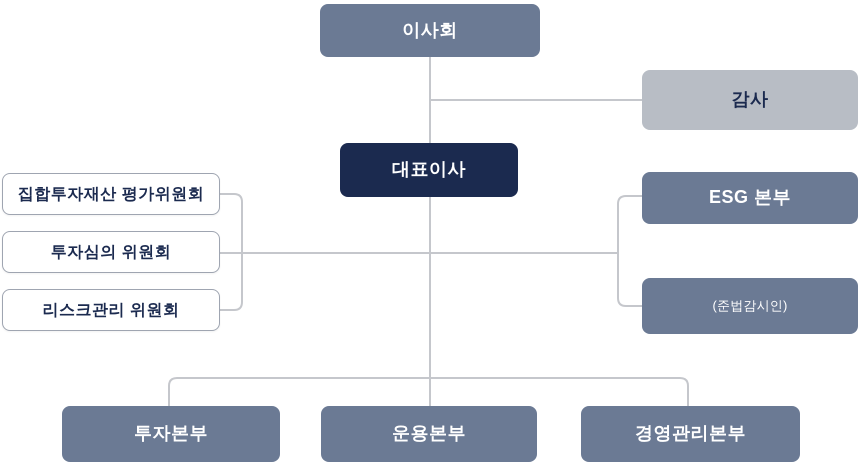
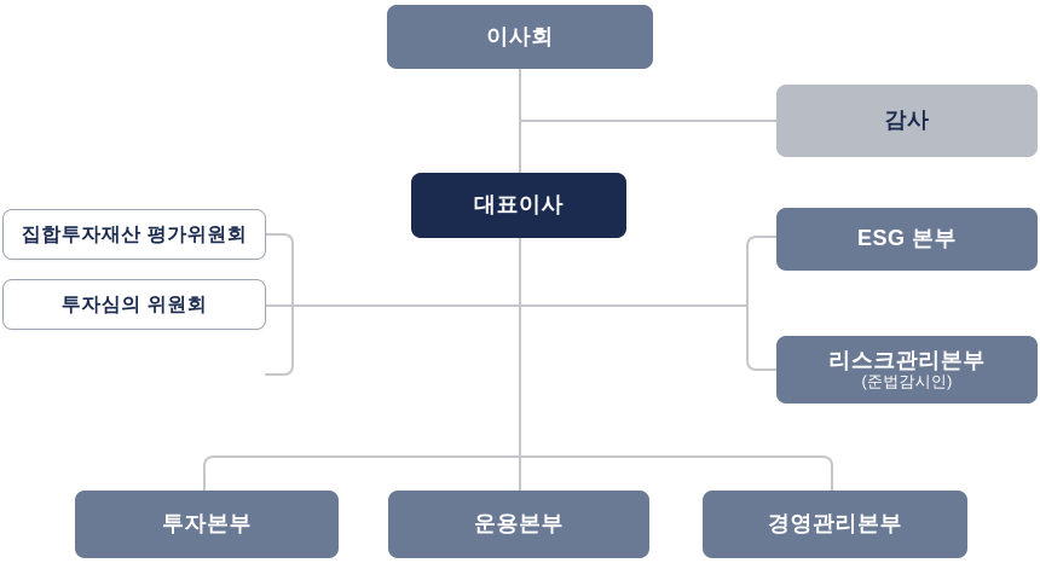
  이사회
  감사
  대표이사
  집합투자재산 평가위원회
  투자심의 위원회
- 리스크관리 위원회
  ESG 본부
+ 리스크관리본부
  (준법감시인)
  투자본부
  운용본부
  경영관리본부
